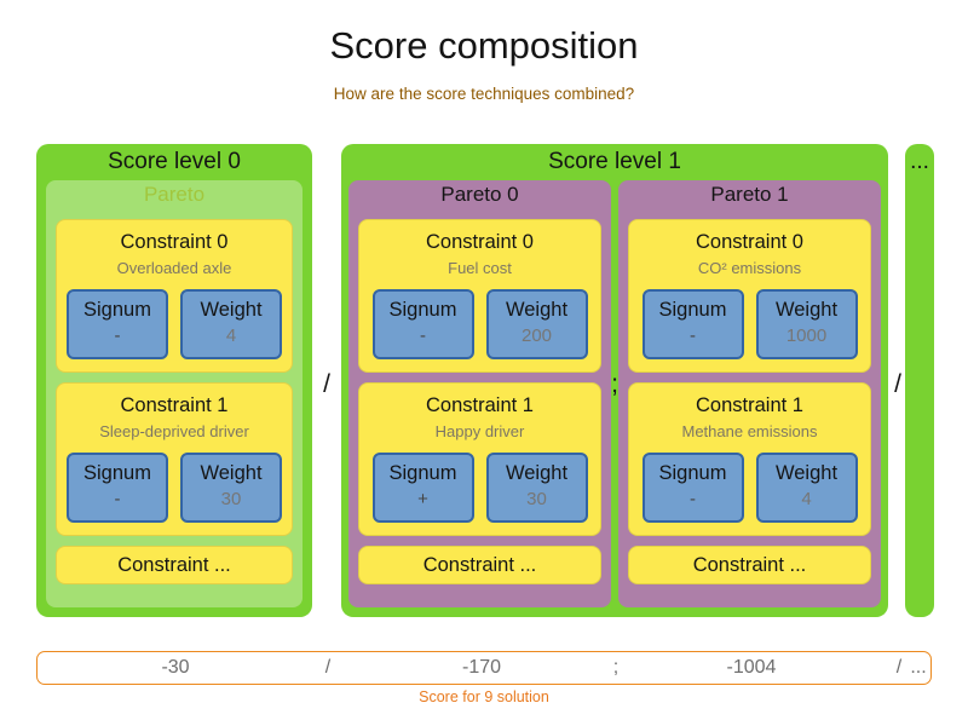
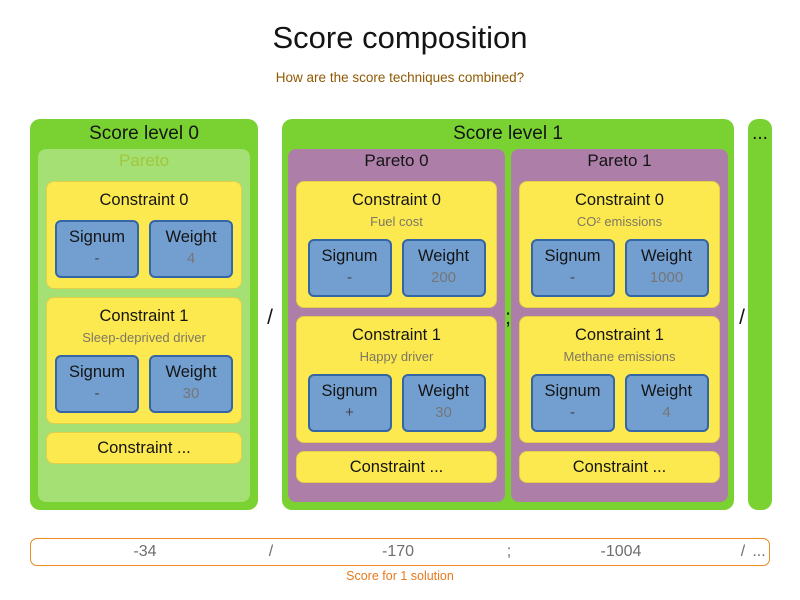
  Score composition
  How are the score techniques combined?
  Score level 0
  Pareto
  Constraint 0
- Overloaded axle
  Signum
  -
  Weight
  4
  Constraint 1
  Sleep-deprived driver
  Signum
  -
  Weight
  30
  Constraint ...
  /
  Score level 1
  Pareto 0
  Constraint 0
  Fuel cost
  Signum
  -
  Weight
  200
  Constraint 1
  Happy driver
  Signum
  +
  Weight
  30
  Constraint ...
  Pareto 1
  Constraint 0
  CO² emissions
  Signum
  -
  Weight
  1000
  Constraint 1
  Methane emissions
  Signum
  -
  Weight
  4
  Constraint ...
  ;
  /
  ...
- -30
+ -34
  /
  -170
  ;
  -1004
  /
  ...
- Score for 9 solution
+ Score for 1 solution
